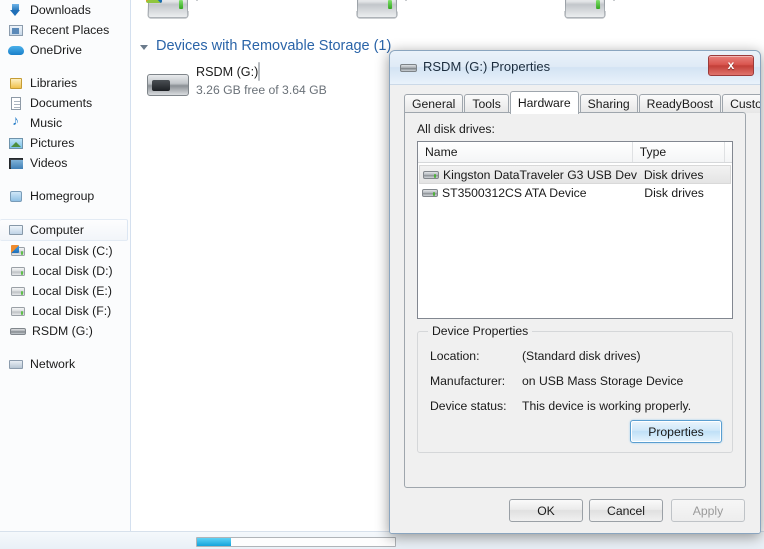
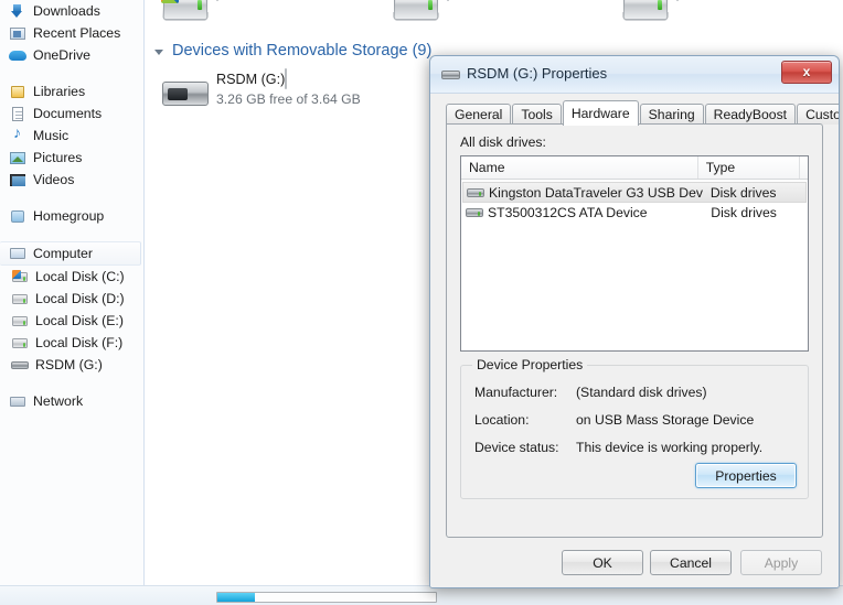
  Downloads
  Recent Places
  OneDrive
  Libraries
  Documents
  Music
  Pictures
  Videos
  Homegroup
  Computer
  Local Disk (C:)
  Local Disk (D:)
  Local Disk (E:)
  Local Disk (F:)
  RSDM (G:)
  Network
- Devices with Removable Storage (1)
+ Devices with Removable Storage (9)
  RSDM (G:) 3.26 GB free of 3.64 GB
  RSDM (G:) Properties
  x
  General
  Tools
  Hardware
  Sharing
  ReadyBoost
  All disk drives:
  Name
  Type
  Kingston DataTraveler G3 USB Dev
  Disk drives
  ST3500312CS ATA Device
  Disk drives
  Device Properties
- Location:
+ Manufacturer:
  (Standard disk drives)
- Manufacturer:
+ Location:
  on USB Mass Storage Device
  Device status:
  This device is working properly.
  Properties
  OK
  Cancel
  Apply
